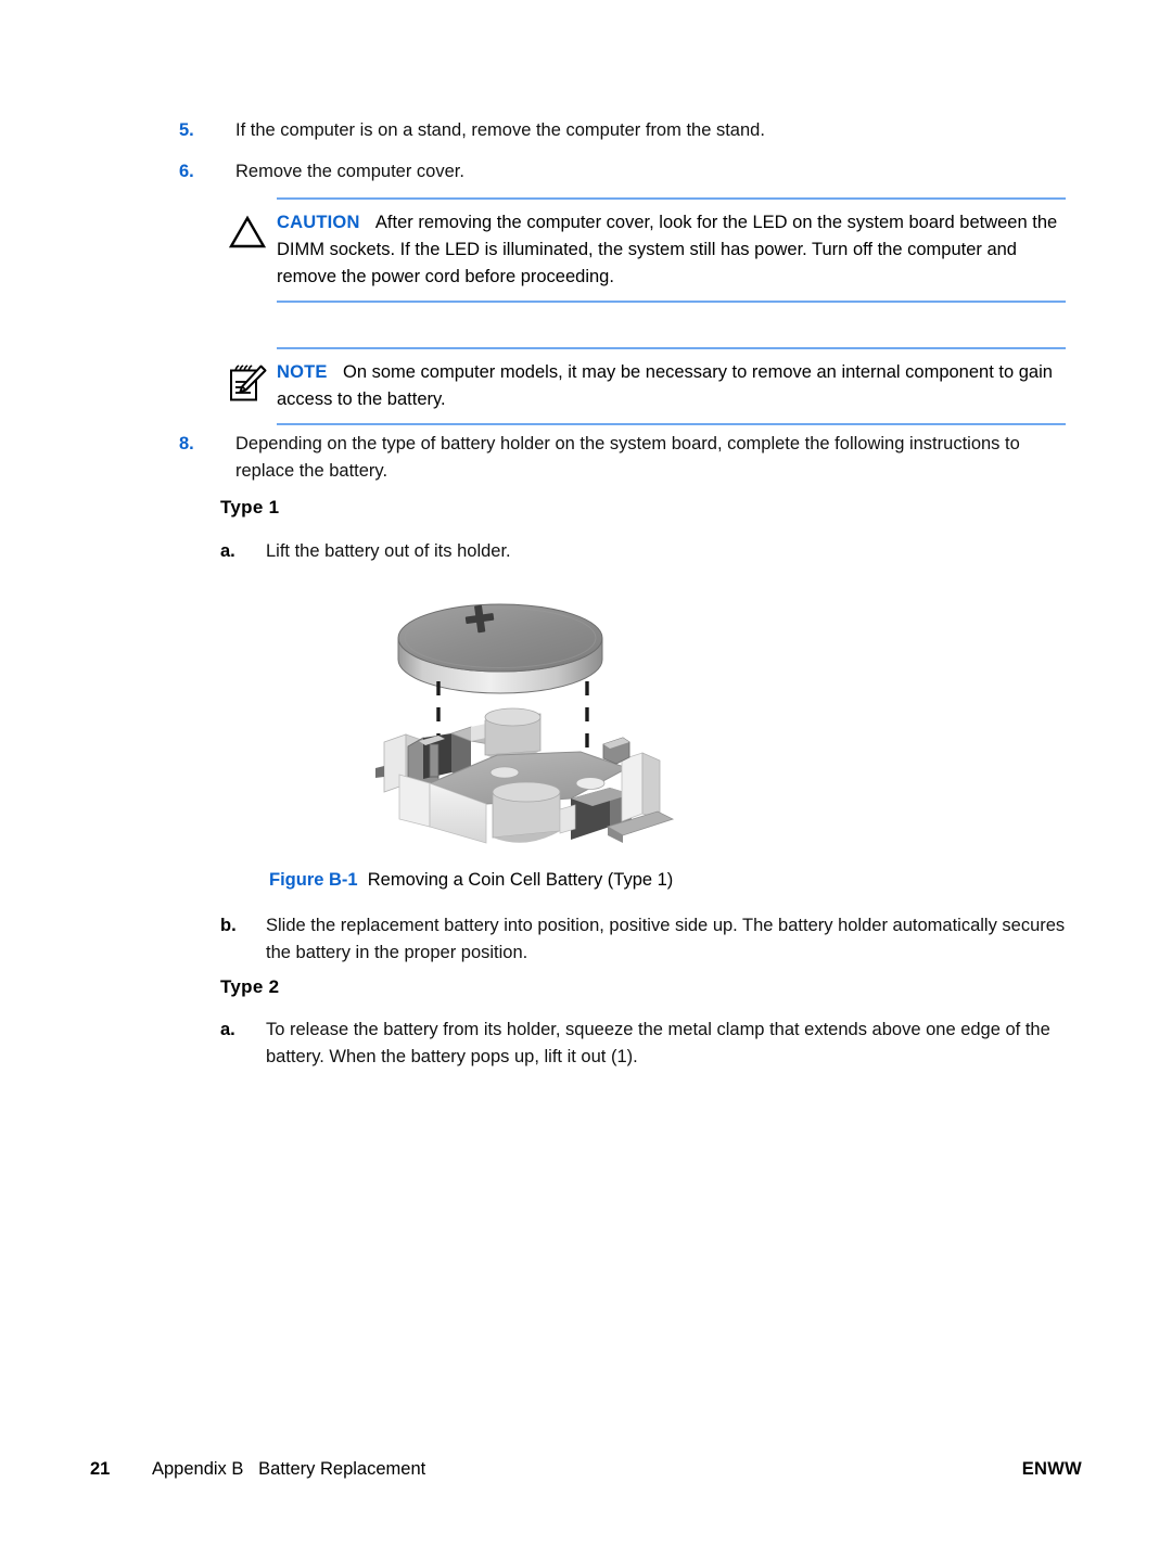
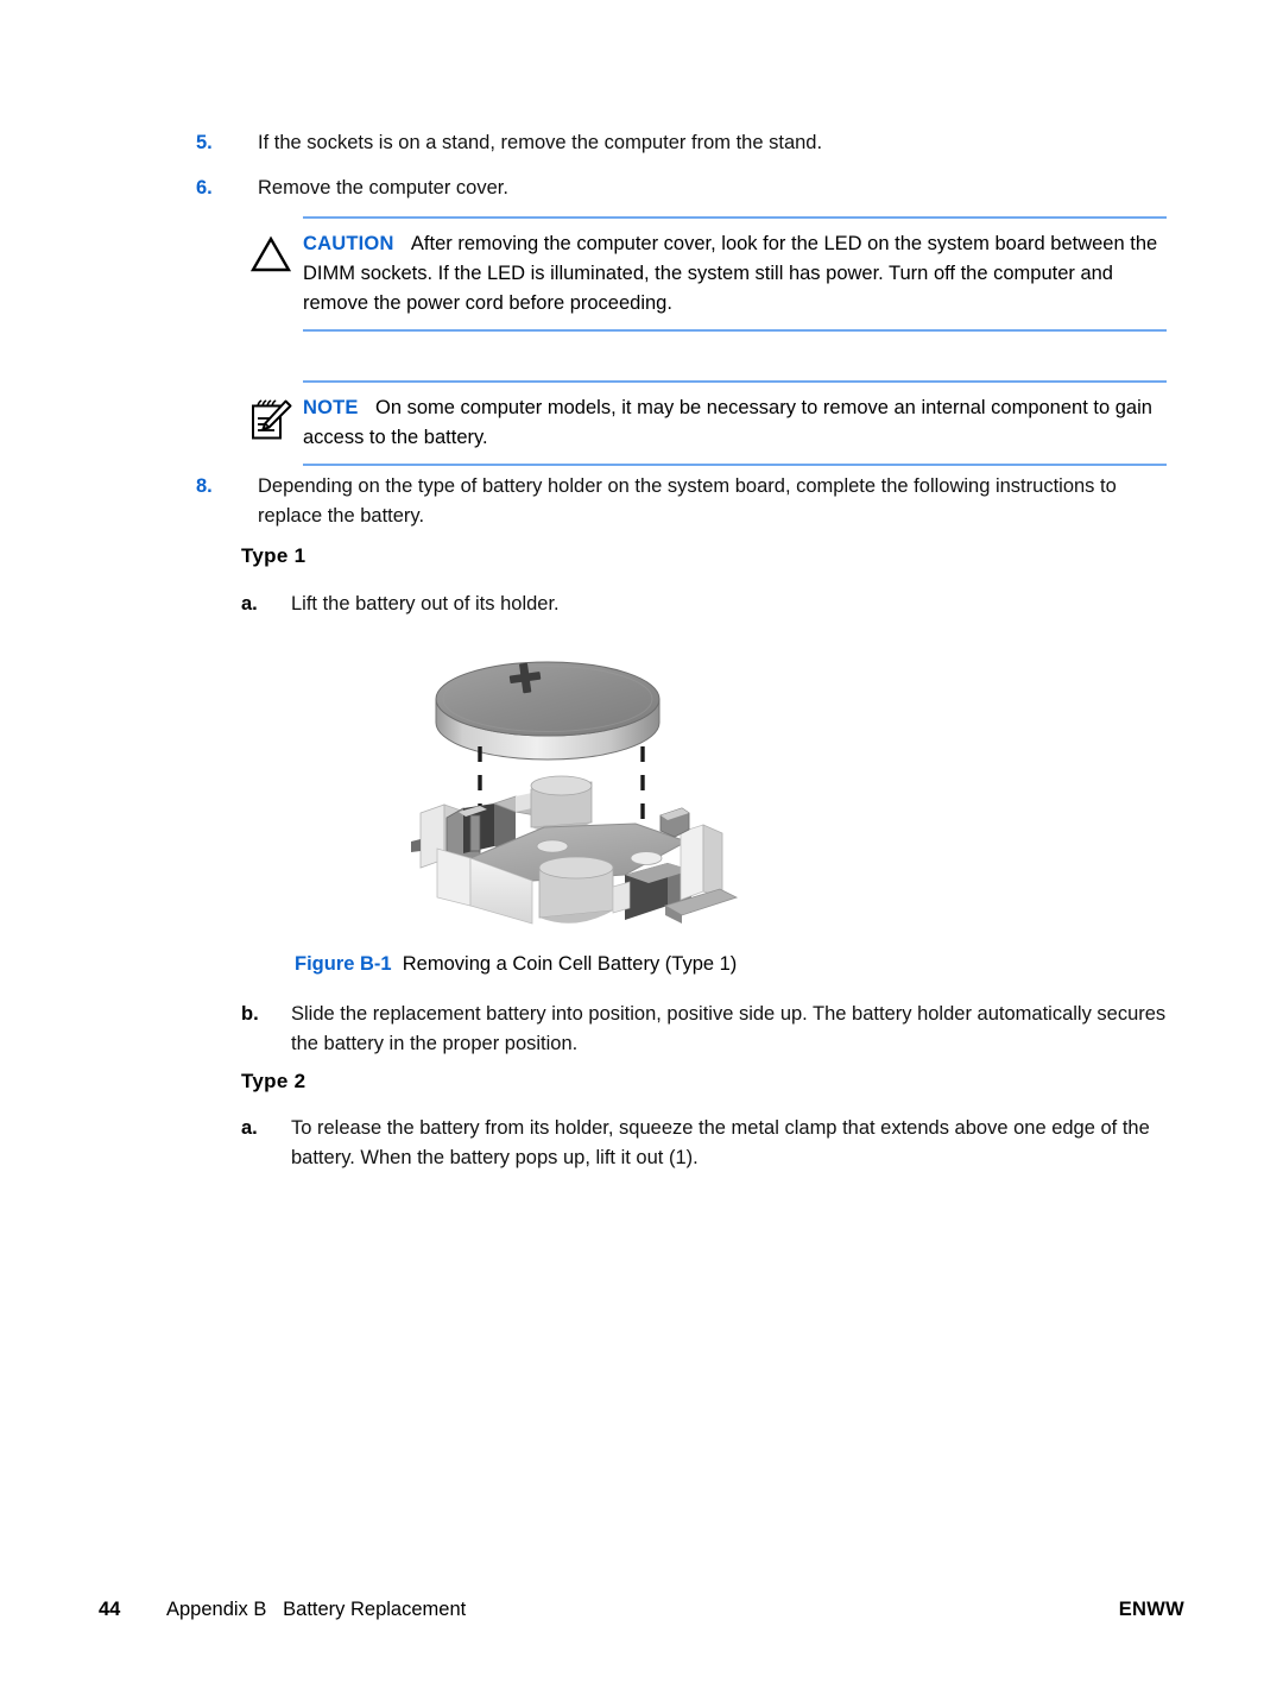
  5.
- If the computer is on a stand, remove the computer from the stand.
+ If the sockets is on a stand, remove the computer from the stand.
  6.
  Remove the computer cover.
  CAUTION After removing the computer cover, look for the LED on the system board between the DIMM sockets. If the LED is illuminated, the system still has power. Turn off the computer and remove the power cord before proceeding.
  NOTE On some computer models, it may be necessary to remove an internal component to gain access to the battery.
  8.
  Depending on the type of battery holder on the system board, complete the following instructions to replace the battery.
  Type 1
  a.
  Lift the battery out of its holder.
  Figure B-1 Removing a Coin Cell Battery (Type 1)
  b.
  Slide the replacement battery into position, positive side up. The battery holder automatically secures the battery in the proper position.
  Type 2
  a.
  To release the battery from its holder, squeeze the metal clamp that extends above one edge of the battery. When the battery pops up, lift it out (1).
- 21
+ 44
  Appendix B Battery Replacement
  ENWW
